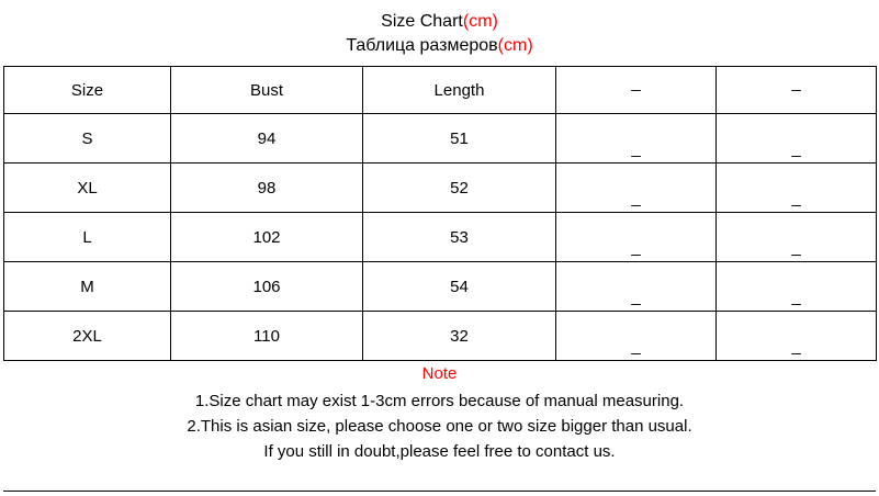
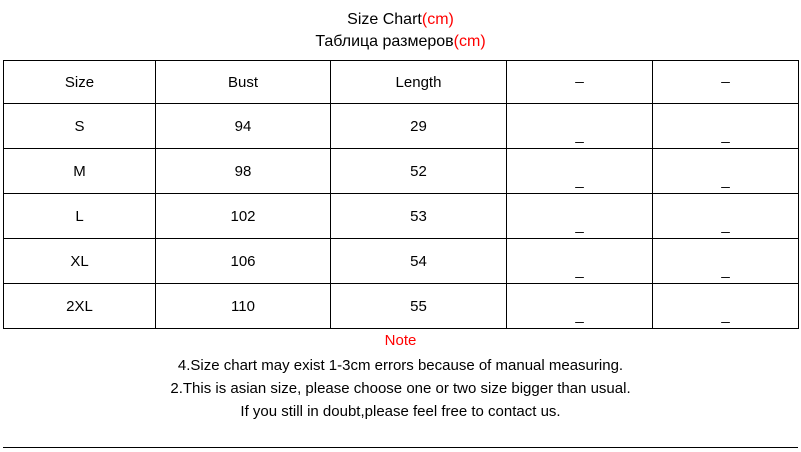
  Size Chart(cm)
  Таблица размеров(cm)
  Size	Bust	Length	_	_
- S	94	51	_	_
+ S	94	29	_	_
- XL	98	52	_	_
+ M	98	52	_	_
  L	102	53	_	_
- M	106	54	_	_
+ XL	106	54	_	_
- 2XL	110	32	_	_
+ 2XL	110	55	_	_
  Note
- 1.Size chart may exist 1-3cm errors because of manual measuring.
+ 4.Size chart may exist 1-3cm errors because of manual measuring.
  2.This is asian size, please choose one or two size bigger than usual.
  If you still in doubt,please feel free to contact us.
